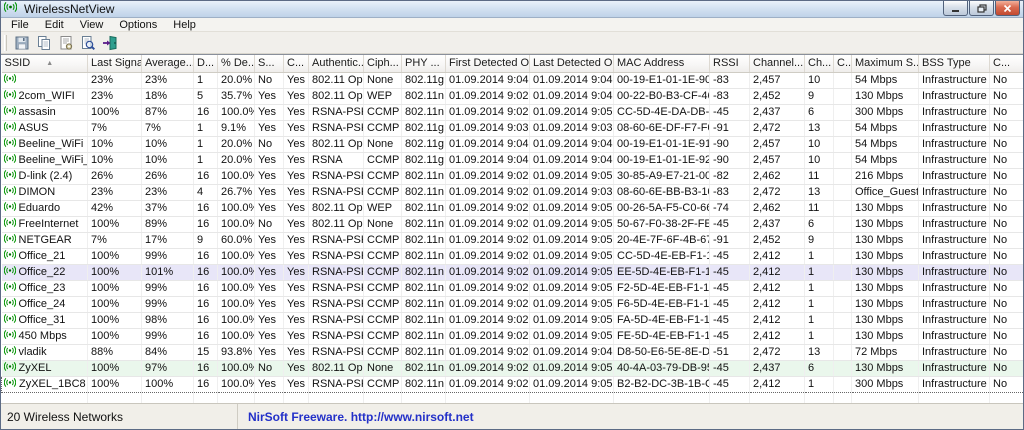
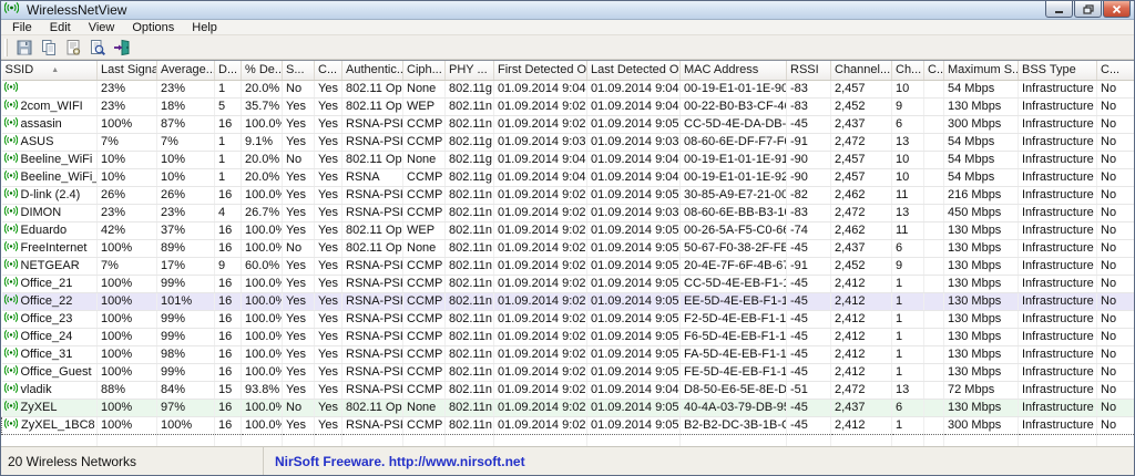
  WirelessNetView
  File
  Edit
  View
  Options
  Help
  SSID	Last Signa	Average..	D...	% De..	S...	C...	Authentic..	Ciph...	PHY ...	First Detected O	Last Detected O	MAC Address	RSSI	Channel...	Ch...	C..	Maximum S..	BSS Type	C...
  	23%	23%	1	20.0%	No	Yes	802.11 Op	None	802.11g	01.09.2014 9:04	01.09.2014 9:04	00-19-E1-01-1E-90	-83	2,457	10		54 Mbps	Infrastructure	No
  2com_WIFI	23%	18%	5	35.7%	Yes	Yes	802.11 Op	WEP	802.11n	01.09.2014 9:02	01.09.2014 9:04	00-22-B0-B3-CF-4	-83	2,452	9		130 Mbps	Infrastructure	No
  assasin	100%	87%	16	100.0%	Yes	Yes	RSNA-PS	CCMP	802.11n	01.09.2014 9:02	01.09.2014 9:05	CC-5D-4E-DA-DB-	-45	2,437	6		300 Mbps	Infrastructure	No
  ASUS	7%	7%	1	9.1%	Yes	Yes	RSNA-PS	CCMP	802.11g	01.09.2014 9:03	01.09.2014 9:03	08-60-6E-DF-F7-F	-91	2,472	13		54 Mbps	Infrastructure	No
  Beeline_WiFi	10%	10%	1	20.0%	No	Yes	802.11 Op	None	802.11g	01.09.2014 9:04	01.09.2014 9:04	00-19-E1-01-1E-91	-90	2,457	10		54 Mbps	Infrastructure	No
  Beeline_WiFi_	10%	10%	1	20.0%	Yes	Yes	RSNA	CCMP	802.11g	01.09.2014 9:04	01.09.2014 9:04	00-19-E1-01-1E-92	-90	2,457	10		54 Mbps	Infrastructure	No
  D-link (2.4)	26%	26%	16	100.0%	Yes	Yes	RSNA-PS	CCMP	802.11n	01.09.2014 9:02	01.09.2014 9:05	30-85-A9-E7-21-00	-82	2,462	11		216 Mbps	Infrastructure	No
- DIMON	23%	23%	4	26.7%	Yes	Yes	RSNA-PS	CCMP	802.11n	01.09.2014 9:02	01.09.2014 9:03	08-60-6E-BB-B3-1	-83	2,472	13		Office_Guest	Infrastructure	No
+ DIMON	23%	23%	4	26.7%	Yes	Yes	RSNA-PS	CCMP	802.11n	01.09.2014 9:02	01.09.2014 9:03	08-60-6E-BB-B3-1	-83	2,472	13		450 Mbps	Infrastructure	No
  Eduardo	42%	37%	16	100.0%	Yes	Yes	802.11 Op	WEP	802.11n	01.09.2014 9:02	01.09.2014 9:05	00-26-5A-F5-C0-66	-74	2,462	11		130 Mbps	Infrastructure	No
  FreeInternet	100%	89%	16	100.0%	No	Yes	802.11 Op	None	802.11n	01.09.2014 9:02	01.09.2014 9:05	50-67-F0-38-2F-FE	-45	2,437	6		130 Mbps	Infrastructure	No
  NETGEAR	7%	17%	9	60.0%	Yes	Yes	RSNA-PS	CCMP	802.11n	01.09.2014 9:02	01.09.2014 9:05	20-4E-7F-6F-4B-67	-91	2,452	9		130 Mbps	Infrastructure	No
  Office_21	100%	99%	16	100.0%	Yes	Yes	RSNA-PS	CCMP	802.11n	01.09.2014 9:02	01.09.2014 9:05	CC-5D-4E-EB-F1-1	-45	2,412	1		130 Mbps	Infrastructure	No
  Office_22	100%	101%	16	100.0%	Yes	Yes	RSNA-PS	CCMP	802.11n	01.09.2014 9:02	01.09.2014 9:05	EE-5D-4E-EB-F1-1	-45	2,412	1		130 Mbps	Infrastructure	No
  Office_23	100%	99%	16	100.0%	Yes	Yes	RSNA-PS	CCMP	802.11n	01.09.2014 9:02	01.09.2014 9:05	F2-5D-4E-EB-F1-1	-45	2,412	1		130 Mbps	Infrastructure	No
  Office_24	100%	99%	16	100.0%	Yes	Yes	RSNA-PS	CCMP	802.11n	01.09.2014 9:02	01.09.2014 9:05	F6-5D-4E-EB-F1-1	-45	2,412	1		130 Mbps	Infrastructure	No
  Office_31	100%	98%	16	100.0%	Yes	Yes	RSNA-PS	CCMP	802.11n	01.09.2014 9:02	01.09.2014 9:05	FA-5D-4E-EB-F1-1	-45	2,412	1		130 Mbps	Infrastructure	No
- 450 Mbps	100%	99%	16	100.0%	Yes	Yes	RSNA-PS	CCMP	802.11n	01.09.2014 9:02	01.09.2014 9:05	FE-5D-4E-EB-F1-1	-45	2,412	1		130 Mbps	Infrastructure	No
+ Office_Guest	100%	99%	16	100.0%	Yes	Yes	RSNA-PS	CCMP	802.11n	01.09.2014 9:02	01.09.2014 9:05	FE-5D-4E-EB-F1-1	-45	2,412	1		130 Mbps	Infrastructure	No
  vladik	88%	84%	15	93.8%	Yes	Yes	RSNA-PS	CCMP	802.11n	01.09.2014 9:02	01.09.2014 9:04	D8-50-E6-5E-8E-D	-51	2,472	13		72 Mbps	Infrastructure	No
  ZyXEL	100%	97%	16	100.0%	No	Yes	802.11 Op	None	802.11n	01.09.2014 9:02	01.09.2014 9:05	40-4A-03-79-DB-9	-45	2,437	6		130 Mbps	Infrastructure	No
  ZyXEL_1BC8	100%	100%	16	100.0%	Yes	Yes	RSNA-PS	CCMP	802.11n	01.09.2014 9:02	01.09.2014 9:05	B2-B2-DC-3B-1B-C	-45	2,412	1		300 Mbps	Infrastructure	No
  20 Wireless Networks
  NirSoft Freeware. http://www.nirsoft.net
